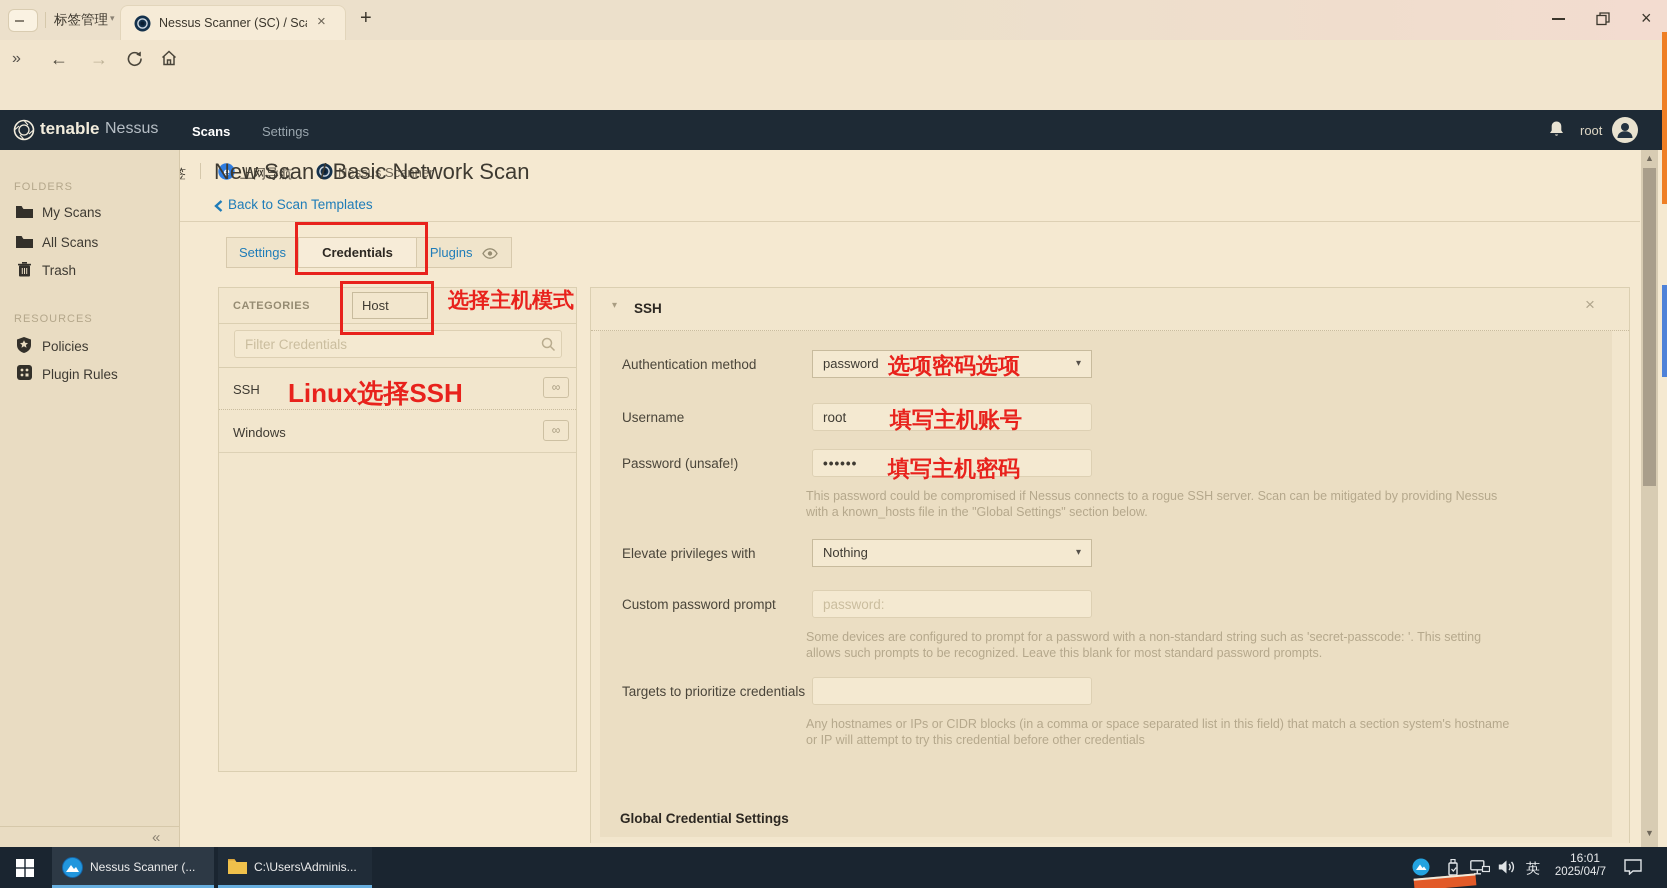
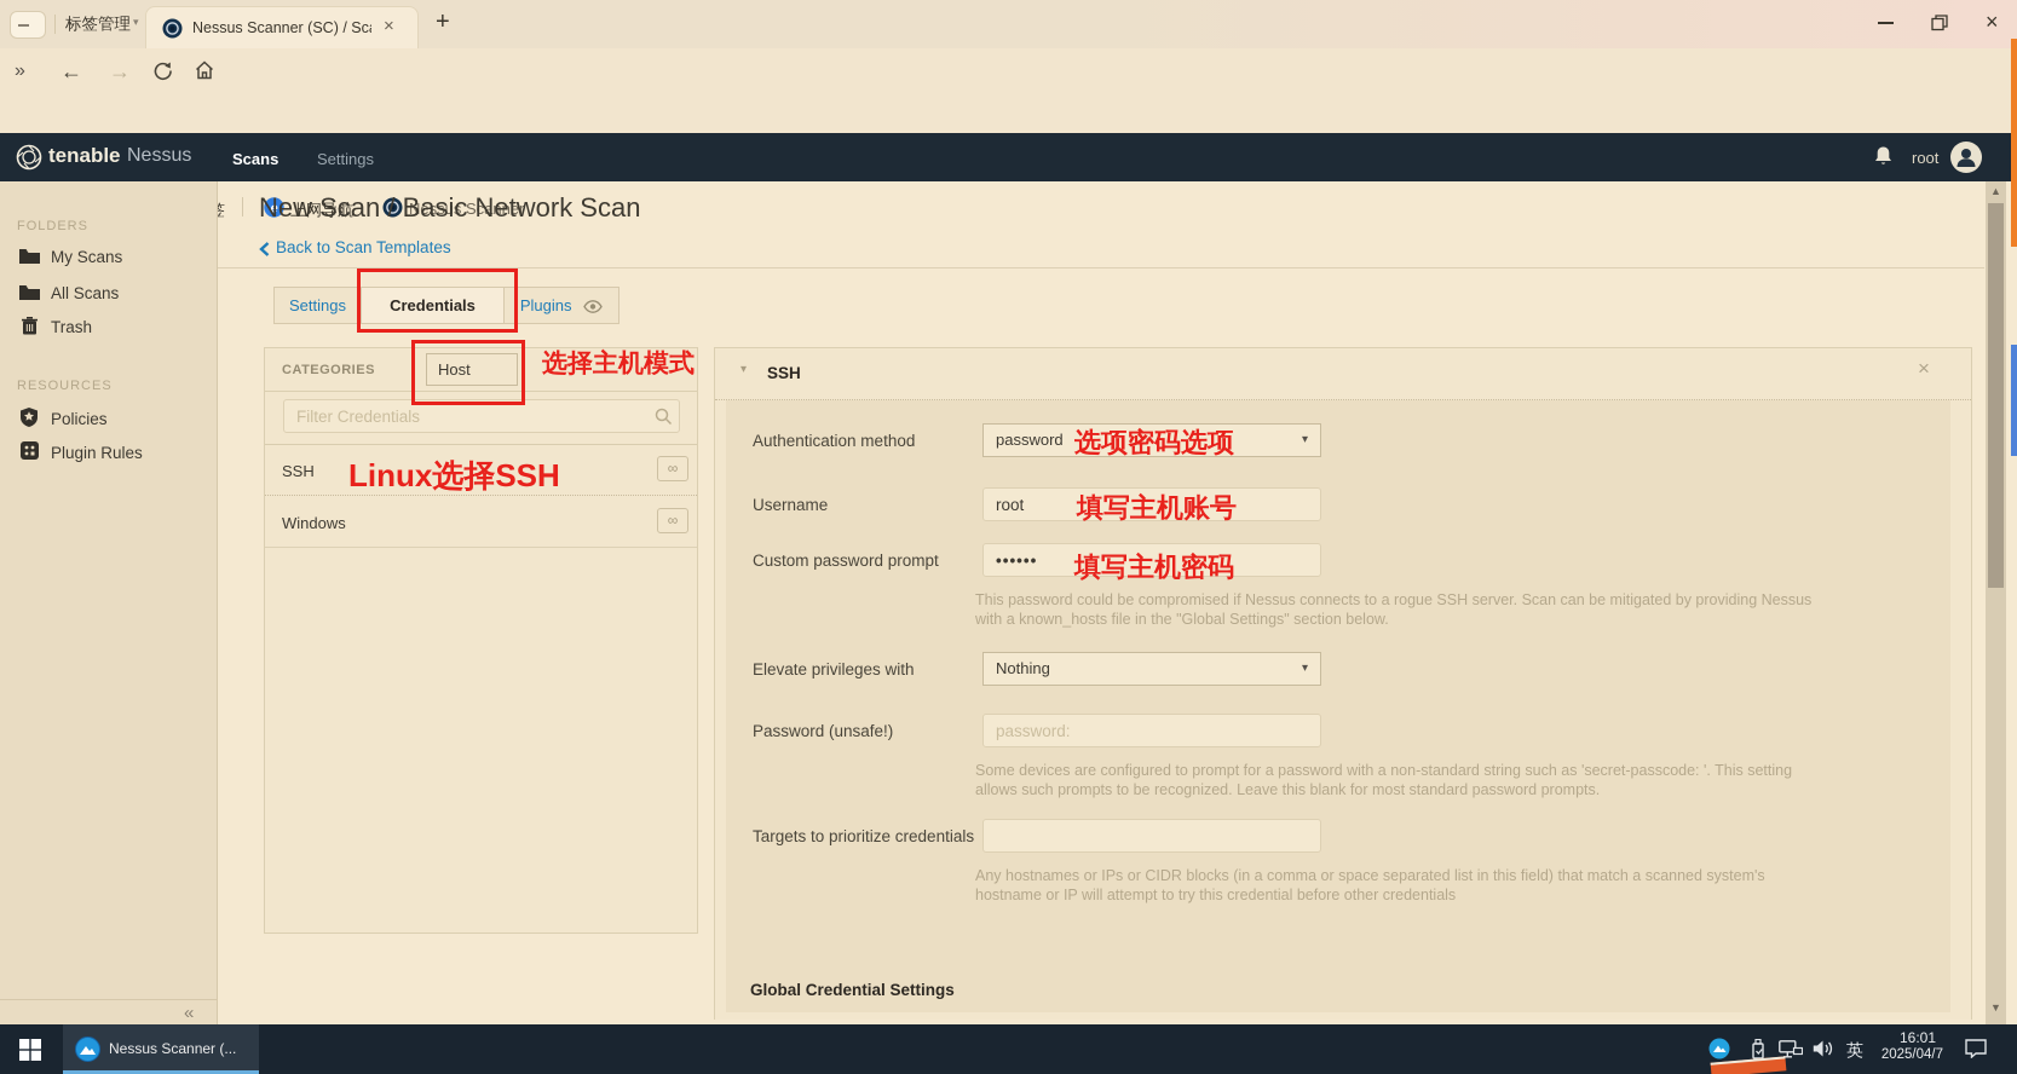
  标签管理
  ▾
  Nessus Scanner (SC) / Sc
  ×
  +
  ×
  »
  ←
  →
  e
  上网导航
  Nessus Scanner
  tenable
  Nessus
  Scans
  Settings
  root
  FOLDERS
  My Scans
  All Scans
  Trash
  RESOURCES
  Policies
  Plugin Rules
  «
  New Scan / Basic Network Scan
  Back to Scan Templates
  Settings
  Credentials
  Plugins
  CATEGORIES
  Host
  Filter Credentials
  SSH
  ∞
  Windows
  ∞
  ▾
  SSH
  ×
  Authentication method
  password
  ▾
  Username
  root
- Password (unsafe!)
+ Custom password prompt
  ••••••
  This password could be compromised if Nessus connects to a rogue SSH server. Scan can be mitigated by providing Nessus with a known_hosts file in the "Global Settings" section below.
  Elevate privileges with
  Nothing
  ▾
- Custom password prompt
+ Password (unsafe!)
  password:
  Some devices are configured to prompt for a password with a non-standard string such as 'secret-passcode: '. This setting allows such prompts to be recognized. Leave this blank for most standard password prompts.
  Targets to prioritize credentials
- Any hostnames or IPs or CIDR blocks (in a comma or space separated list in this field) that match a section system's hostname or IP will attempt to try this credential before other credentials
+ Any hostnames or IPs or CIDR blocks (in a comma or space separated list in this field) that match a scanned system's hostname or IP will attempt to try this credential before other credentials
  Global Credential Settings
  ▲
  ▼
  选择主机模式
  Linux选择SSH
  选项密码选项
  填写主机账号
  填写主机密码
  Nessus Scanner (...
- C:\Users\Adminis...
  英
  16:01
  2025/04/7
